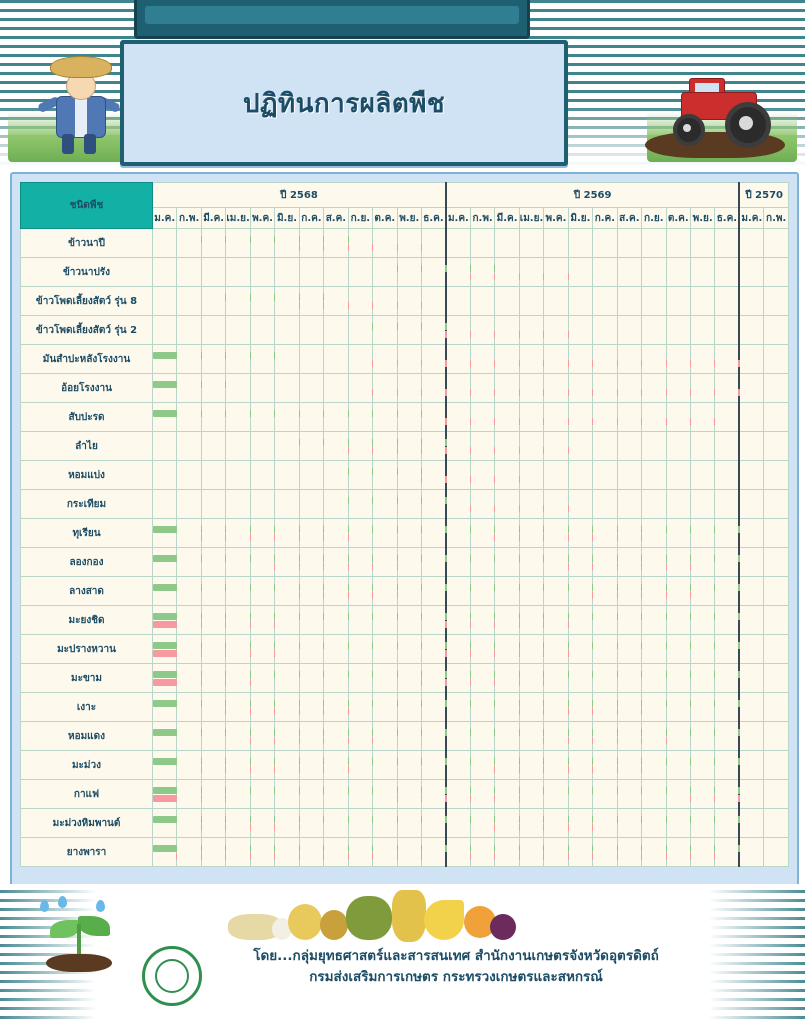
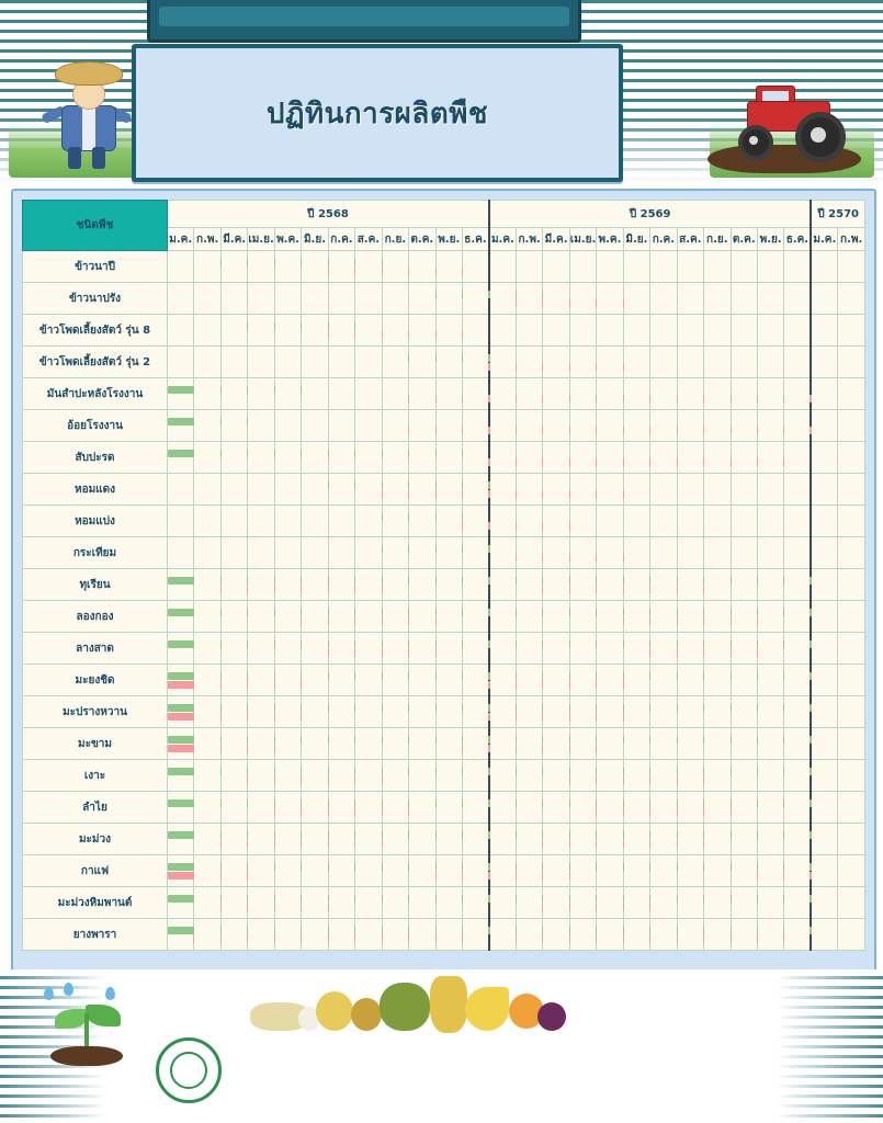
  ปฏิทินการผลิตพืช
  ชนิดพืช	ปี 2568	ปี 2569	ปี 2570
  ม.ค.	ก.พ.	มี.ค.	เม.ย.	พ.ค.	มิ.ย.	ก.ค.	ส.ค.	ก.ย.	ต.ค.	พ.ย.	ธ.ค.	ม.ค.	ก.พ.	มี.ค.	เม.ย.	พ.ค.	มิ.ย.	ก.ค.	ส.ค.	ก.ย.	ต.ค.	พ.ย.	ธ.ค.	ม.ค.	ก.พ.
  ข้าวนาปี
  ข้าวนาปรัง
  ข้าวโพดเลี้ยงสัตว์ รุ่น 8
  ข้าวโพดเลี้ยงสัตว์ รุ่น 2
  มันสำปะหลังโรงงาน
  อ้อยโรงงาน
  สับปะรด
- ลำไย
+ หอมแดง
  หอมแบ่ง
  กระเทียม
  ทุเรียน
  ลองกอง
  ลางสาด
  มะยงชิด
  มะปรางหวาน
  มะขาม
  เงาะ
- หอมแดง
+ ลำไย
  มะม่วง
  กาแฟ
  มะม่วงหิมพานต์
  ยางพารา
- โดย...กลุ่มยุทธศาสตร์และสารสนเทศ สำนักงานเกษตรจังหวัดอุตรดิตถ์
- กรมส่งเสริมการเกษตร กระทรวงเกษตรและสหกรณ์
